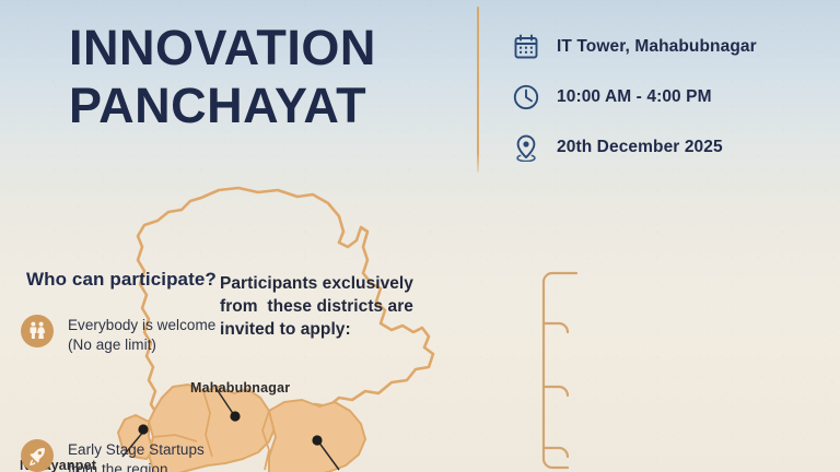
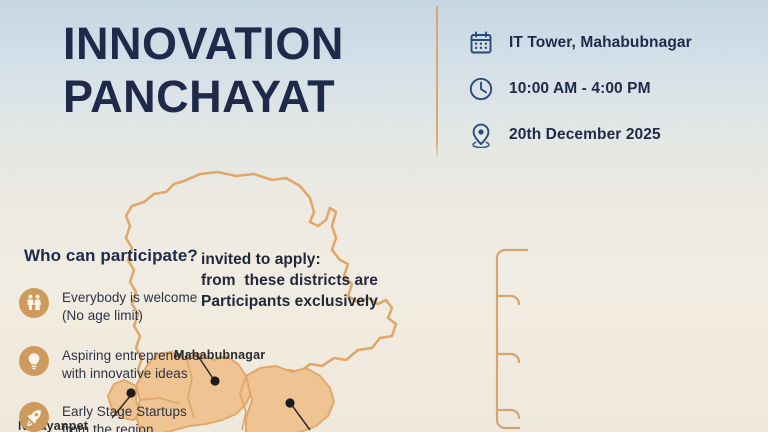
  INNOVATION
  PANCHAYAT
  IT Tower, Mahabubnagar
  10:00 AM - 4:00 PM
  20th December 2025
  Mahabubnagar
- Participants exclusively
+ invited to apply:
  from these districts are
- invited to apply:
+ Participants exclusively
  Who can participate?
  Everybody is welcome
  (No age limit)
+ Aspiring entrepreneurs
+ with innovative ideas
  Early Stage Startups
  from the region
